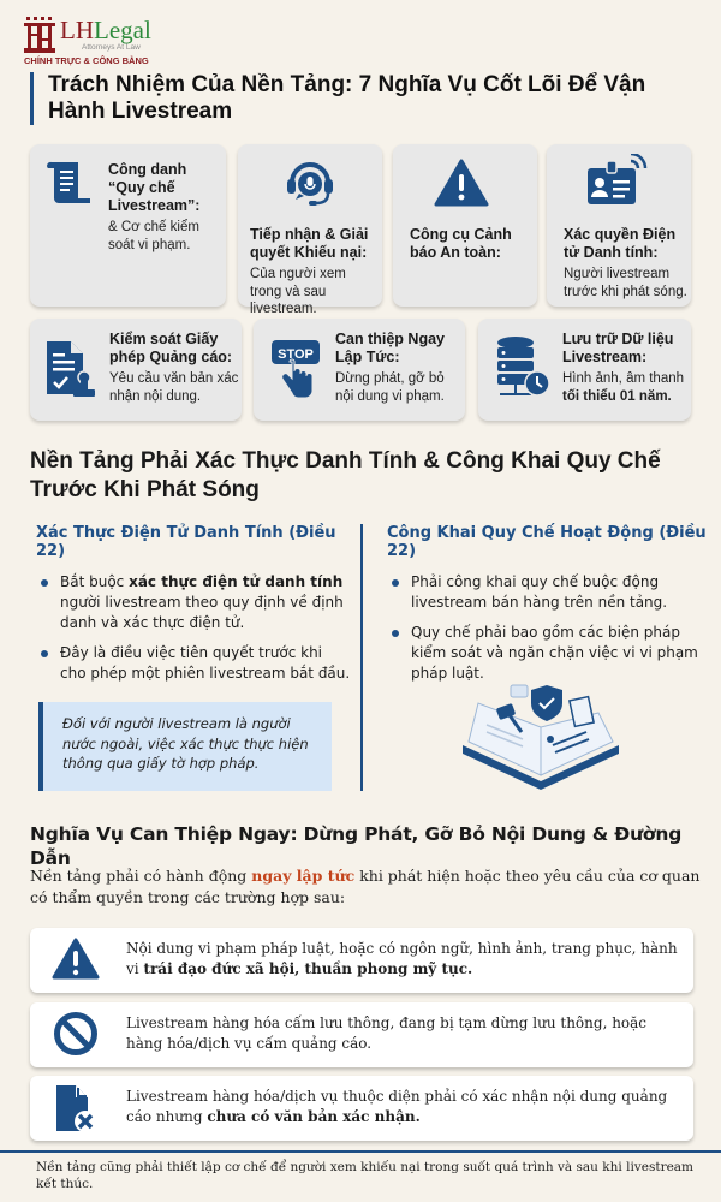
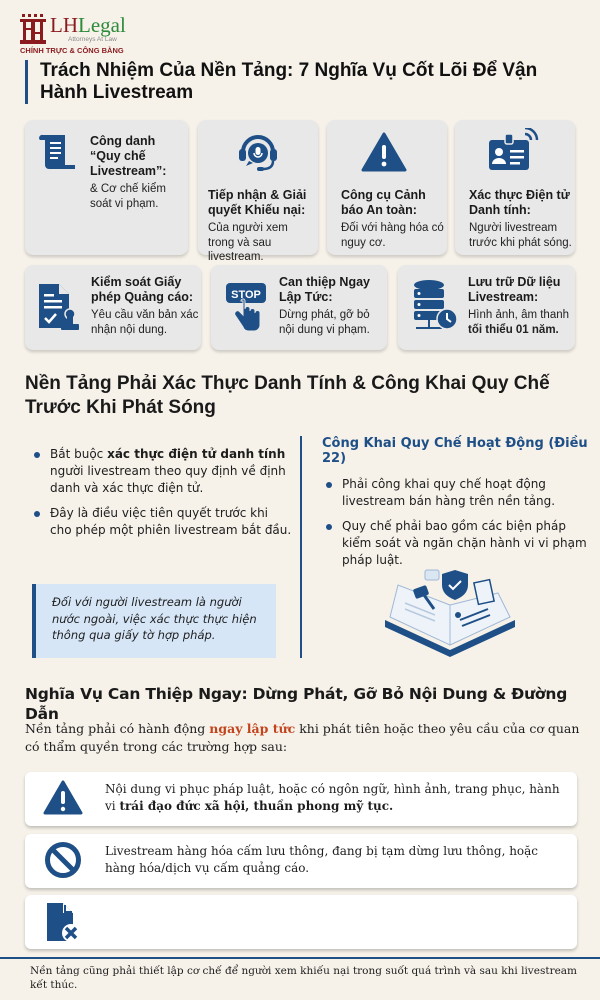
  LHLegal
  CHÍNH TRỰC & CÔNG BẰNG
  Trách Nhiệm Của Nền Tảng: 7 Nghĩa Vụ Cốt Lõi Để Vận Hành Livestream
  Công danh “Quy chế Livestream”:
  & Cơ chế kiểm soát vi phạm.
  Tiếp nhận & Giải quyết Khiếu nại:
  Của người xem trong và sau livestream.
  Công cụ Cảnh báo An toàn:
+ Đối với hàng hóa có nguy cơ.
- Xác quyền Điện tử Danh tính:
+ Xác thực Điện tử Danh tính:
  Người livestream trước khi phát sóng.
  Kiểm soát Giấy phép Quảng cáo:
  Yêu cầu văn bản xác nhận nội dung.
  STOP
  Can thiệp Ngay Lập Tức:
  Dừng phát, gỡ bỏ nội dung vi phạm.
  Lưu trữ Dữ liệu Livestream:
  Hình ảnh, âm thanh tối thiểu 01 năm.
  Nền Tảng Phải Xác Thực Danh Tính & Công Khai Quy Chế Trước Khi Phát Sóng
- Xác Thực Điện Tử Danh Tính (Điều 22)
  Bắt buộc xác thực điện tử danh tính người livestream theo quy định về định danh và xác thực điện tử.
  Đây là điều việc tiên quyết trước khi cho phép một phiên livestream bắt đầu.
  Đối với người livestream là người nước ngoài, việc xác thực thực hiện thông qua giấy tờ hợp pháp.
  Công Khai Quy Chế Hoạt Động (Điều 22)
- Phải công khai quy chế buộc động livestream bán hàng trên nền tảng.
+ Phải công khai quy chế hoạt động livestream bán hàng trên nền tảng.
- Quy chế phải bao gồm các biện pháp kiểm soát và ngăn chặn việc vi vi phạm pháp luật.
+ Quy chế phải bao gồm các biện pháp kiểm soát và ngăn chặn hành vi vi phạm pháp luật.
  Nghĩa Vụ Can Thiệp Ngay: Dừng Phát, Gỡ Bỏ Nội Dung & Đường Dẫn
- Nền tảng phải có hành động ngay lập tức khi phát hiện hoặc theo yêu cầu của cơ quan có thẩm quyền trong các trường hợp sau:
+ Nền tảng phải có hành động ngay lập tức khi phát tiên hoặc theo yêu cầu của cơ quan có thẩm quyền trong các trường hợp sau:
- Nội dung vi phạm pháp luật, hoặc có ngôn ngữ, hình ảnh, trang phục, hành vi trái đạo đức xã hội, thuần phong mỹ tục.
+ Nội dung vi phục pháp luật, hoặc có ngôn ngữ, hình ảnh, trang phục, hành vi trái đạo đức xã hội, thuần phong mỹ tục.
  Livestream hàng hóa cấm lưu thông, đang bị tạm dừng lưu thông, hoặc hàng hóa/dịch vụ cấm quảng cáo.
- Livestream hàng hóa/dịch vụ thuộc diện phải có xác nhận nội dung quảng cáo nhưng chưa có văn bản xác nhận.
  Nền tảng cũng phải thiết lập cơ chế để người xem khiếu nại trong suốt quá trình và sau khi livestream kết thúc.
